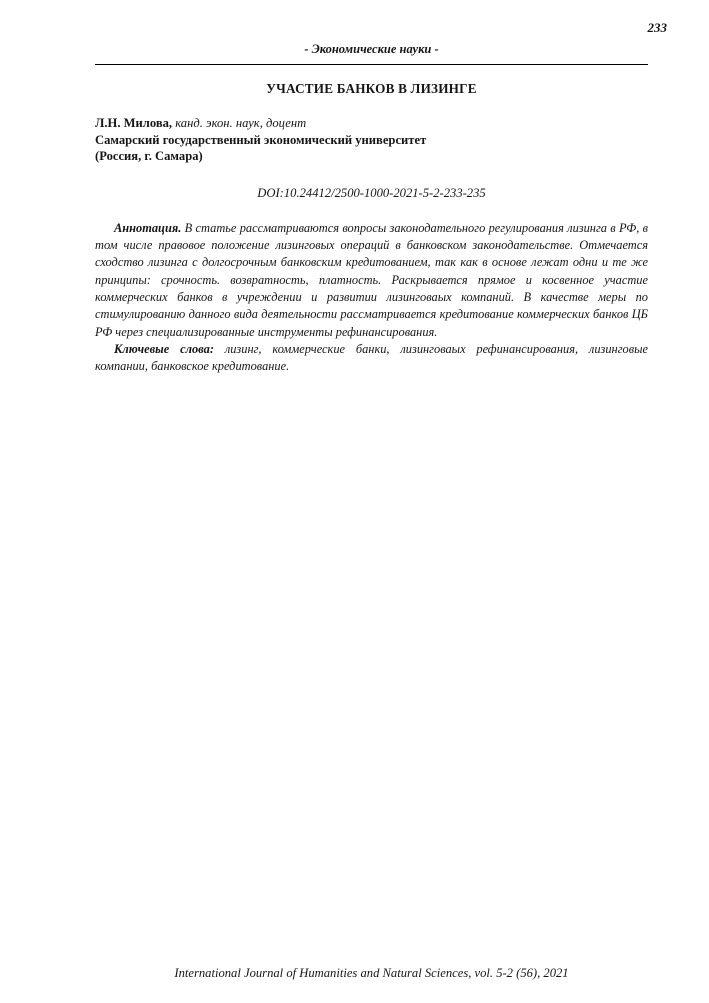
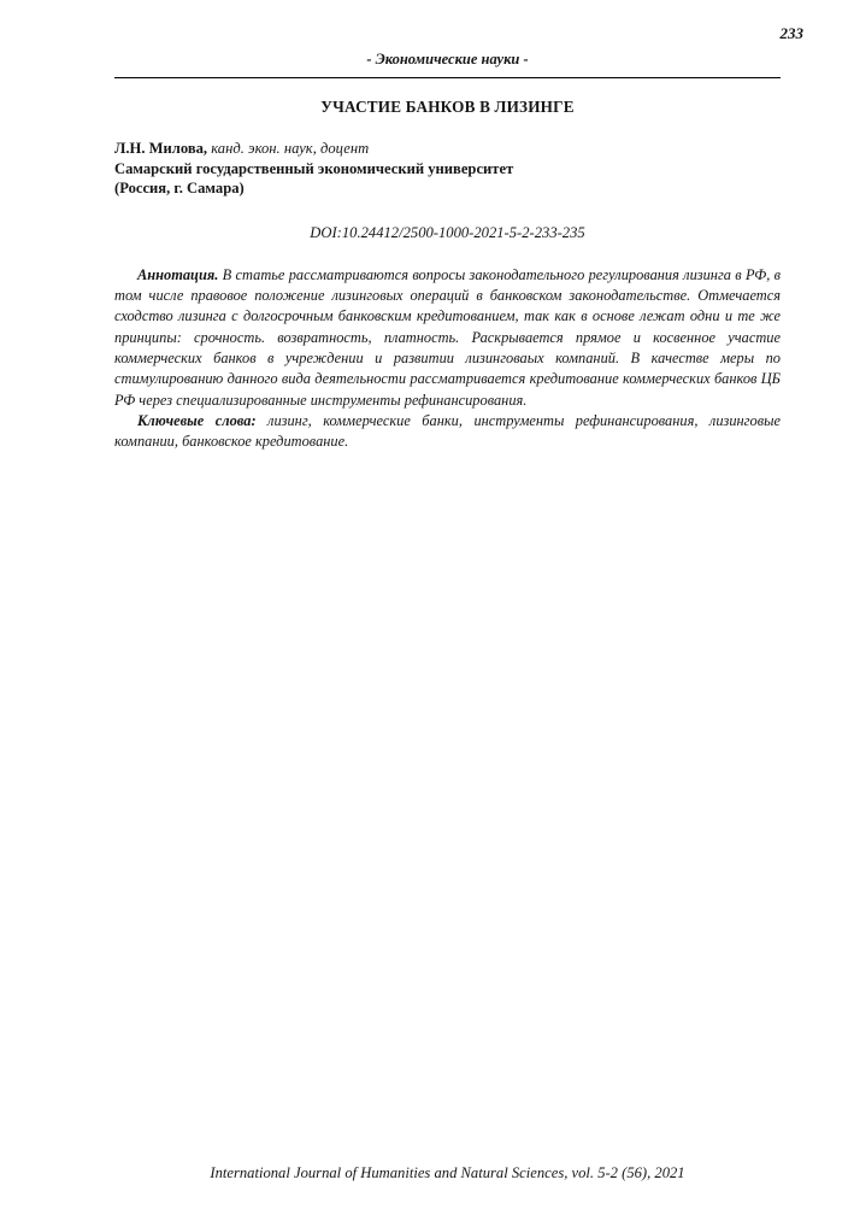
  233
  - Экономические науки -
  УЧАСТИЕ БАНКОВ В ЛИЗИНГЕ
  Л.Н. Милова, канд. экон. наук, доцент
  Самарский государственный экономический университет
  (Россия, г. Самара)
  DOI:10.24412/2500-1000-2021-5-2-233-235
  Аннотация. В статье рассматриваются вопросы законодательного регулирования лизинга в РФ, в том числе правовое положение лизинговых операций в банковском законодательстве. Отмечается сходство лизинга с долгосрочным банковским кредитованием, так как в основе лежат одни и те же принципы: срочность. возвратность, платность. Раскрывается прямое и косвенное участие коммерческих банков в учреждении и развитии лизинговаых компаний. В качестве меры по стимулированию данного вида деятельности рассматривается кредитование коммерческих банков ЦБ РФ через специализированные инструменты рефинансирования.
- Ключевые слова: лизинг, коммерческие банки, лизинговаых рефинансирования, лизинговые компании, банковское кредитование.
+ Ключевые слова: лизинг, коммерческие банки, инструменты рефинансирования, лизинговые компании, банковское кредитование.
  International Journal of Humanities and Natural Sciences, vol. 5-2 (56), 2021
